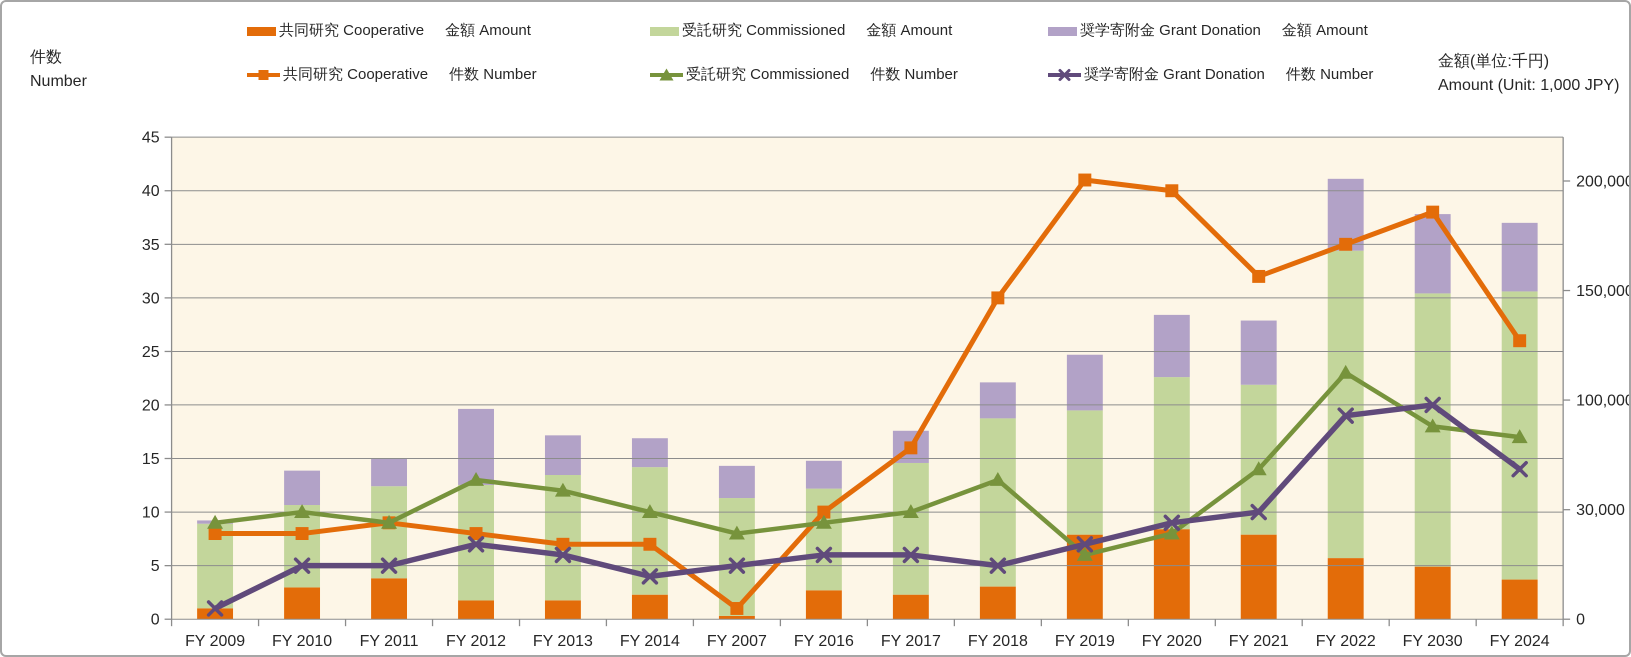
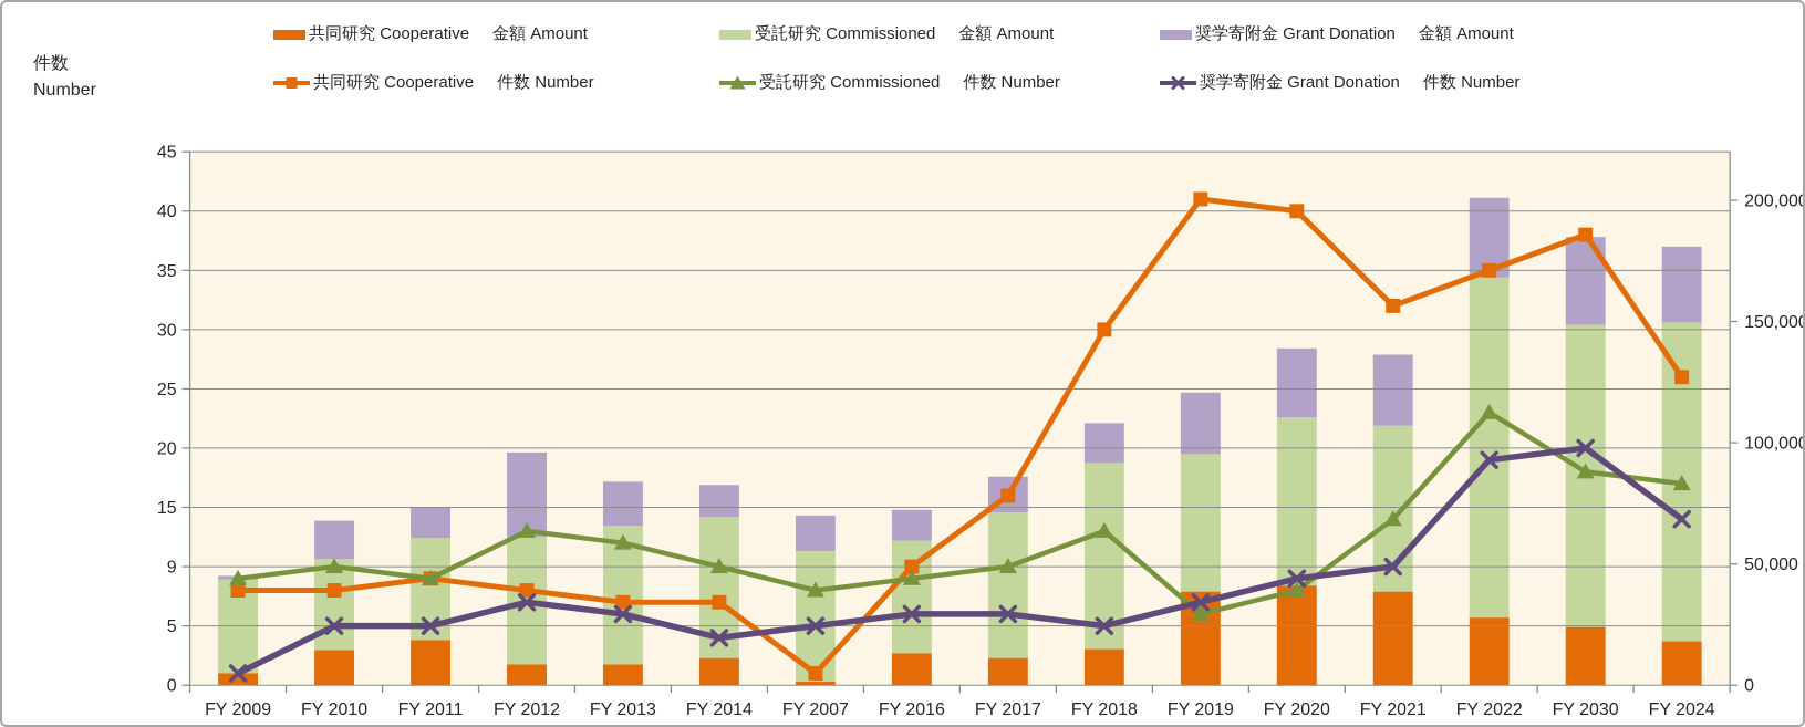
  件数
  Number
- 金額(単位:千円)
- Amount (Unit: 1,000 JPY)
  共同研究 Cooperative
  金額 Amount
  受託研究 Commissioned
  金額 Amount
  奨学寄附金 Grant Donation
  金額 Amount
  共同研究 Cooperative
  件数 Number
  受託研究 Commissioned
  件数 Number
  奨学寄附金 Grant Donation
  件数 Number
  0
  5
- 10
+ 9
  15
  20
  25
  30
  35
  40
  45
  0
- 30,000
+ 50,000
  100,00
  150,00
  200,00
  FY 2009
  FY 2010
  FY 2011
  FY 2012
  FY 2013
  FY 2014
  FY 2007
  FY 2016
  FY 2017
  FY 2018
  FY 2019
  FY 2020
  FY 2021
  FY 2022
  FY 2030
  FY 2024
